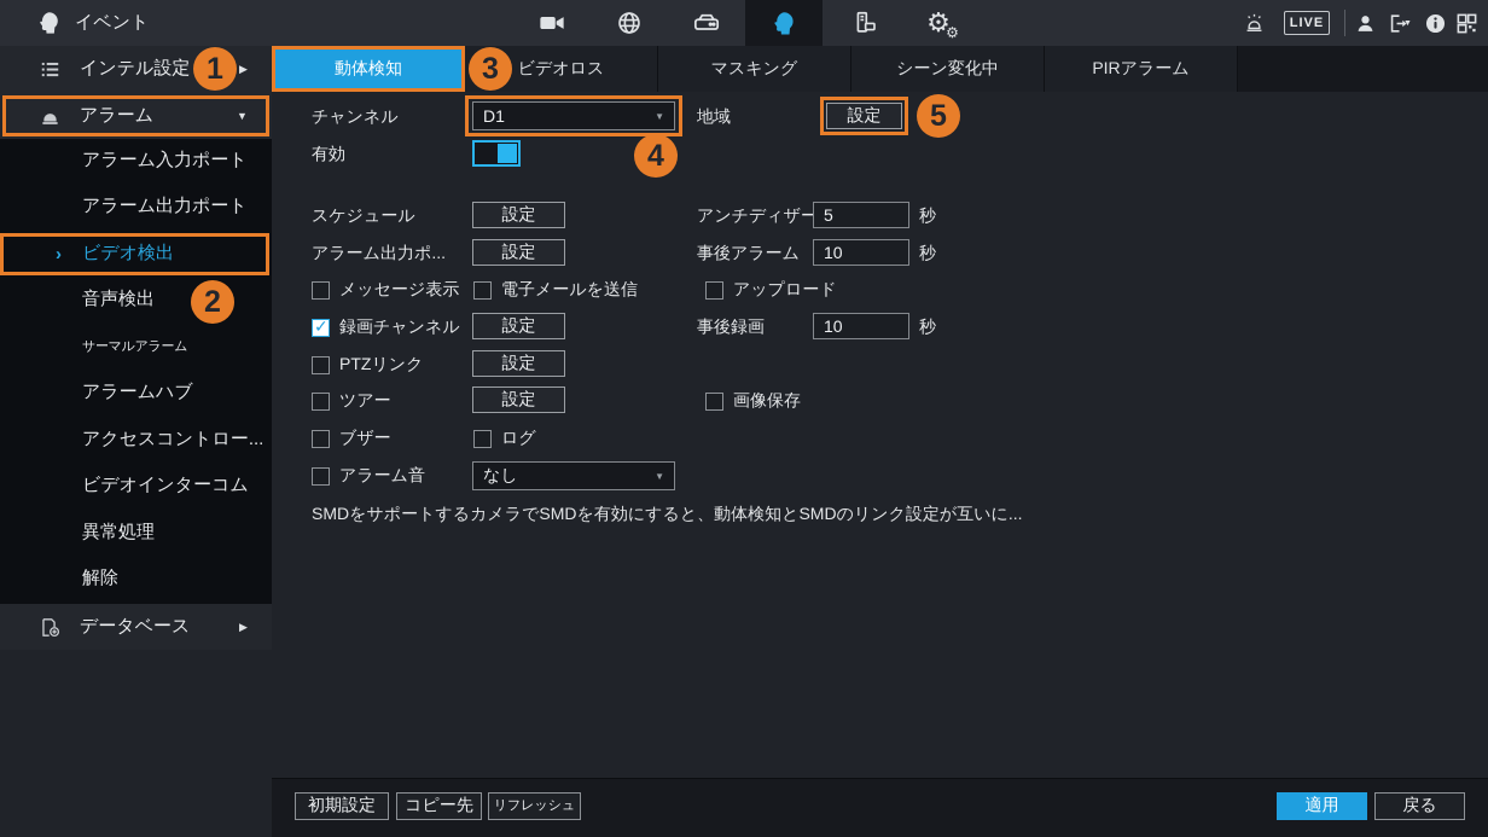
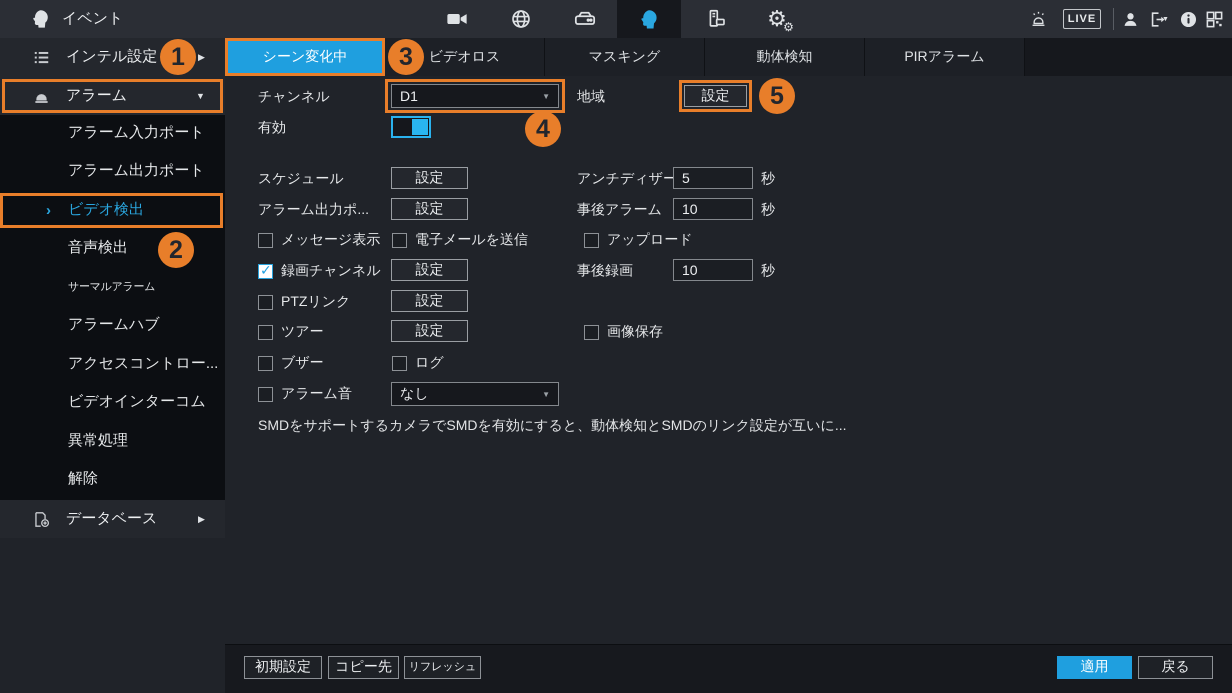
  イベント
  ⚙
  ⚙
  LIVE
- 動体検知
+ シーン変化中
  ビデオロス
  マスキング
- シーン変化中
+ 動体検知
  PIRアラーム
  インテル設定
  ▶
  アラーム
  ▼
  アラーム入力ポート
  アラーム出力ポート
  ›
  ビデオ検出
  音声検出
  サーマルアラーム
  アラームハブ
  アクセスコントロー...
  ビデオインターコム
  異常処理
  解除
  データベース
  ▶
  チャンネル
  D1
  ▼
  地域
  設定
  有効
  スケジュール
  設定
  アンチディザー
  5
  秒
  アラーム出力ポ...
  設定
  事後アラーム
  10
  秒
  メッセージ表示
  電子メールを送信
  アップロード
  録画チャンネル
  設定
  事後録画
  10
  秒
  PTZリンク
  設定
  ツアー
  設定
  画像保存
  ブザー
  ログ
  アラーム音
  なし
  ▼
  SMDをサポートするカメラでSMDを有効にすると、動体検知とSMDのリンク設定が互いに...
  初期設定
  コピー先
  リフレッシュ
  適用
  戻る
  1
  2
  3
  4
  5
